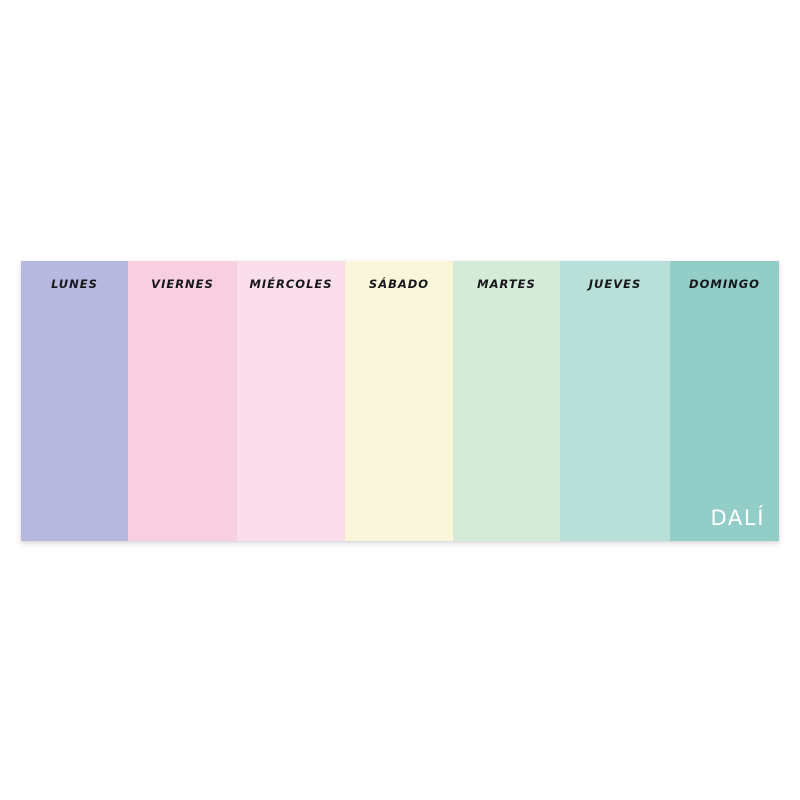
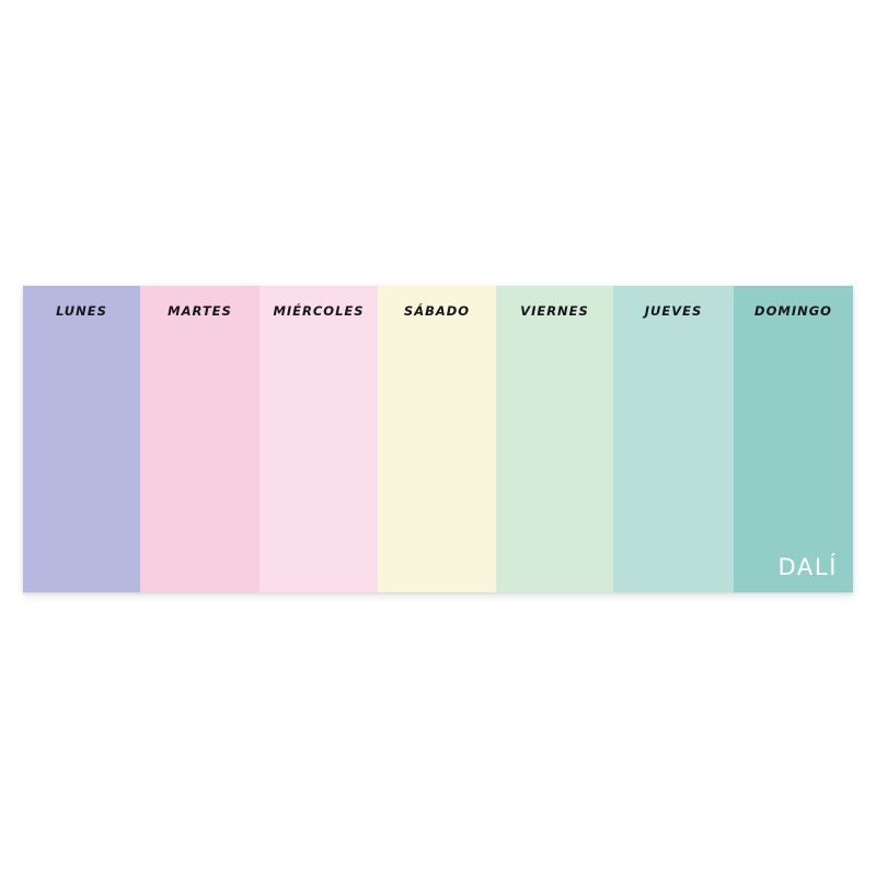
  LUNES
- VIERNES
+ MARTES
  MIÉRCOLES
  SÁBADO
- MARTES
+ VIERNES
  JUEVES
  DOMINGO
  DALÍ
